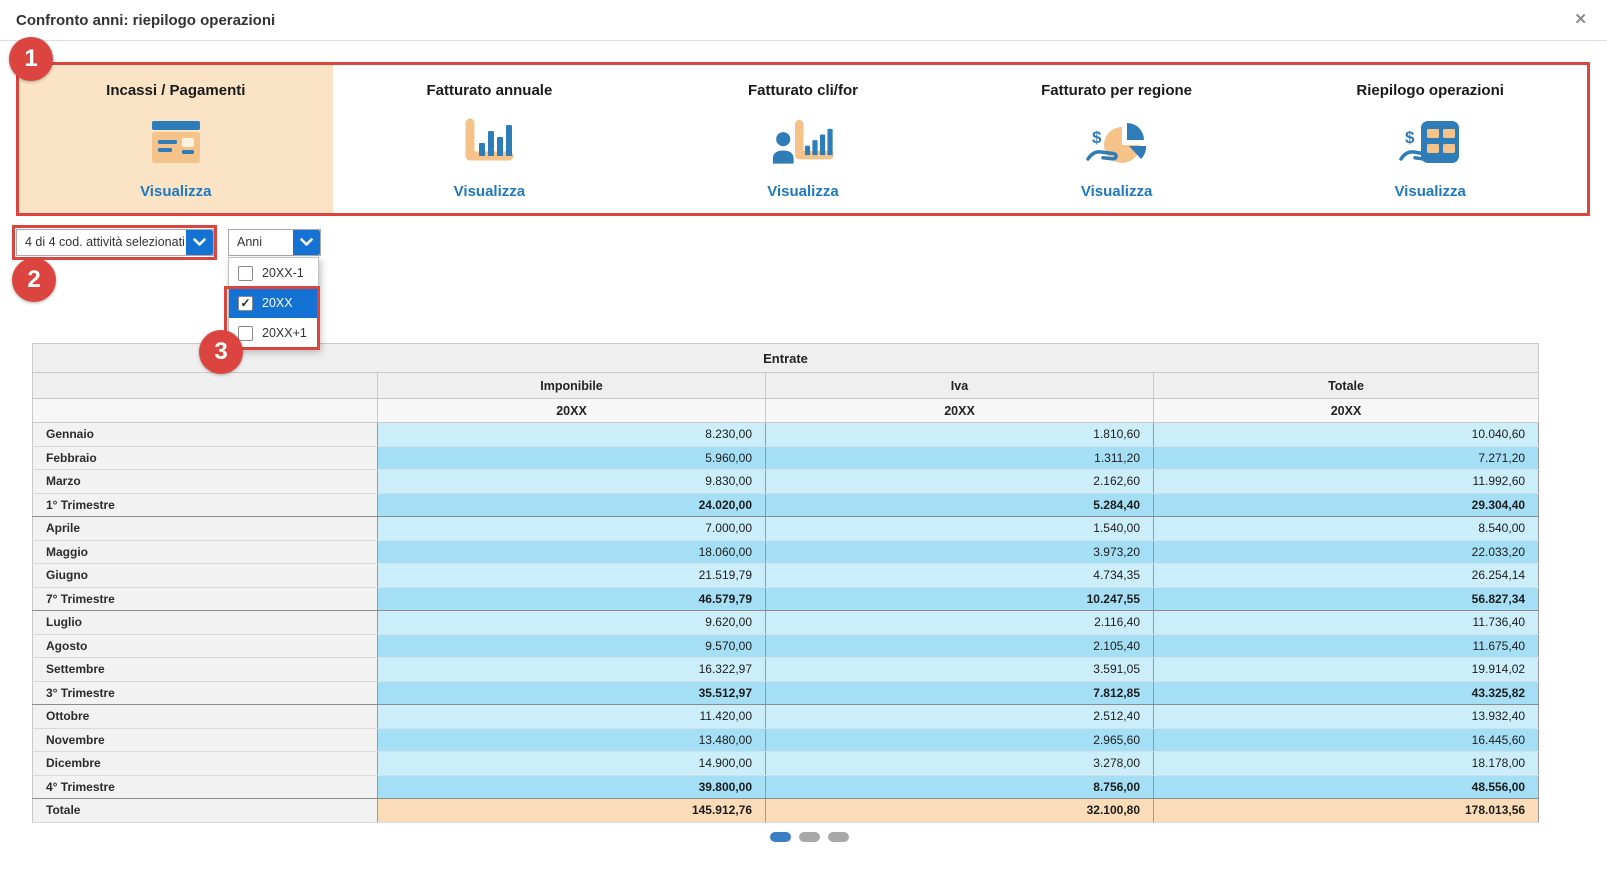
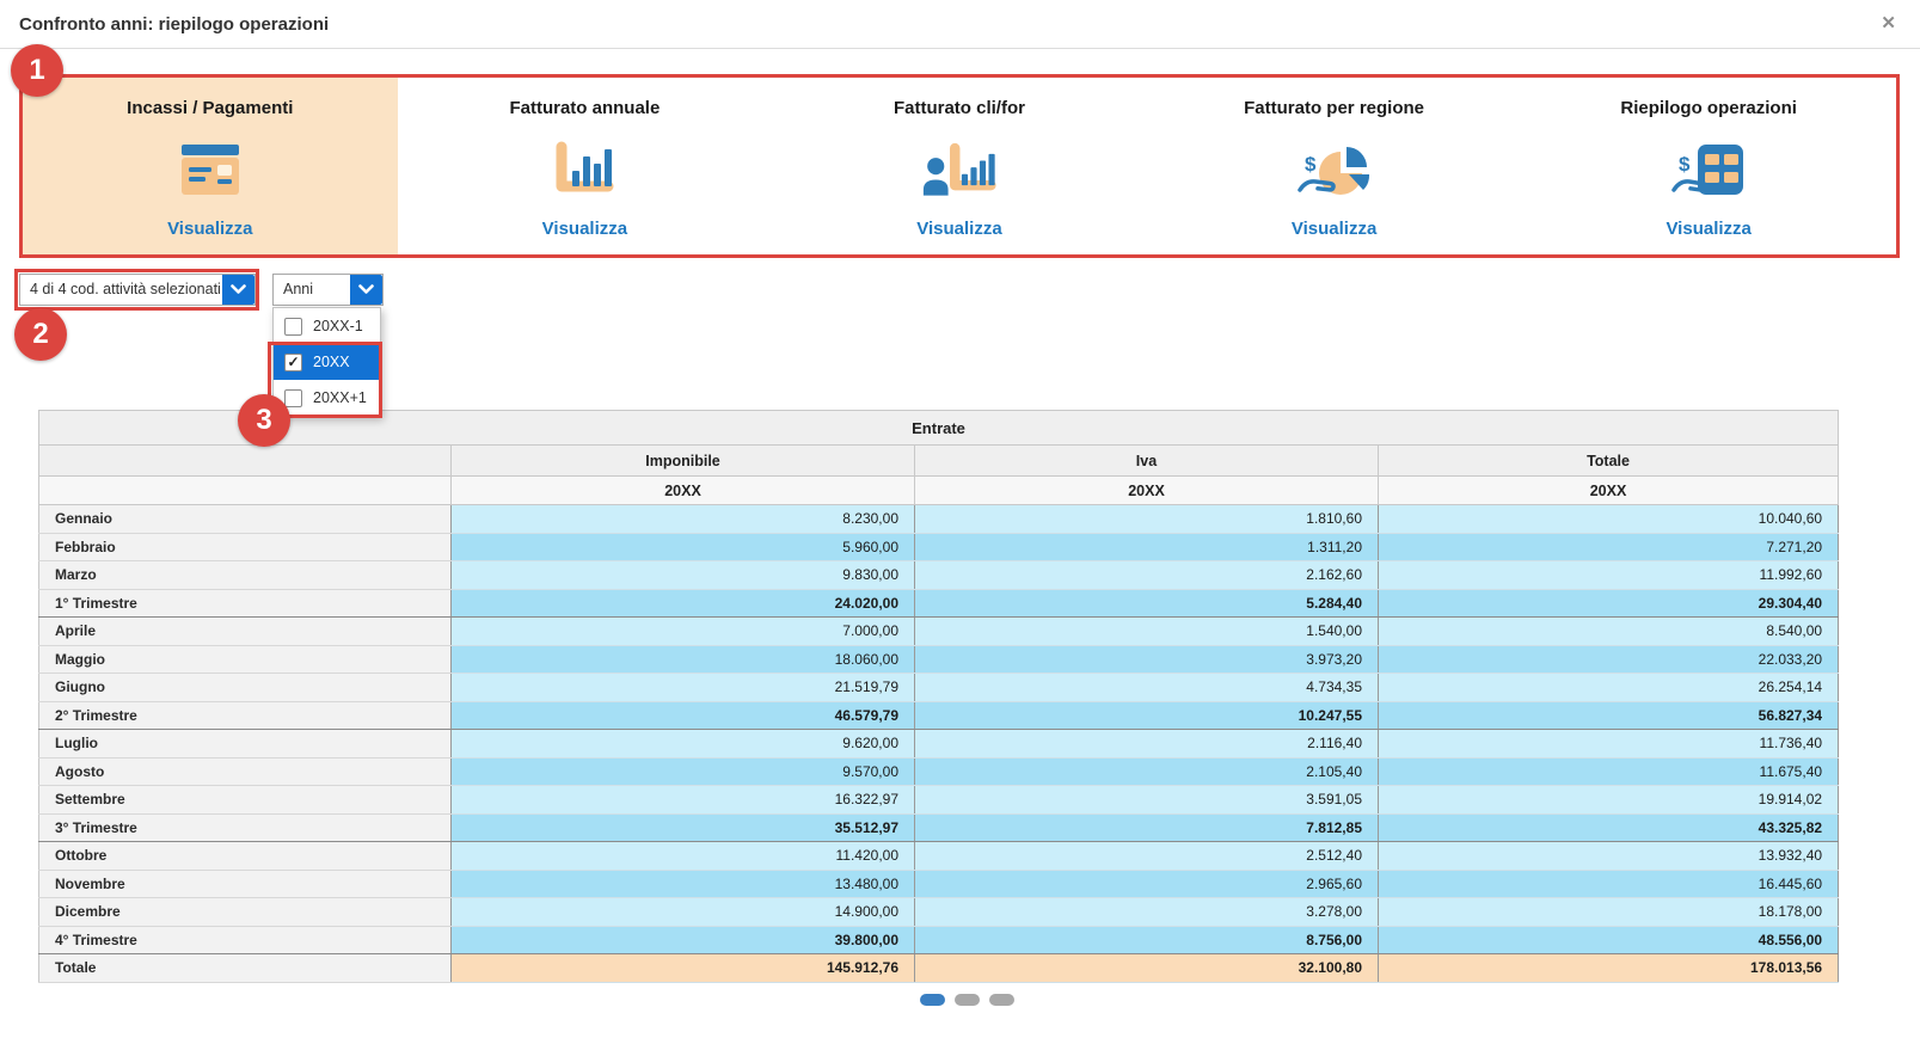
  Confronto anni: riepilogo operazioni
  ✕
  Incassi / Pagamenti
  Visualizza
  Fatturato annuale
  Visualizza
  Fatturato cli/for
  Visualizza
  Fatturato per regione
  $
  Visualizza
  Riepilogo operazioni
  $
  Visualizza
  4 di 4 cod. attività selezionati
  Anni
  20XX-1
  ✓
  20XX
  20XX+1
  1
  2
  3
  Entrate
  	Imponibile	Iva	Totale
  	20XX	20XX	20XX
  Gennaio	8.230,00	1.810,60	10.040,60
  Febbraio	5.960,00	1.311,20	7.271,20
  Marzo	9.830,00	2.162,60	11.992,60
  1° Trimestre	24.020,00	5.284,40	29.304,40
  Aprile	7.000,00	1.540,00	8.540,00
  Maggio	18.060,00	3.973,20	22.033,20
  Giugno	21.519,79	4.734,35	26.254,14
- 7° Trimestre	46.579,79	10.247,55	56.827,34
+ 2° Trimestre	46.579,79	10.247,55	56.827,34
  Luglio	9.620,00	2.116,40	11.736,40
  Agosto	9.570,00	2.105,40	11.675,40
  Settembre	16.322,97	3.591,05	19.914,02
  3° Trimestre	35.512,97	7.812,85	43.325,82
  Ottobre	11.420,00	2.512,40	13.932,40
  Novembre	13.480,00	2.965,60	16.445,60
  Dicembre	14.900,00	3.278,00	18.178,00
  4° Trimestre	39.800,00	8.756,00	48.556,00
  Totale	145.912,76	32.100,80	178.013,56
